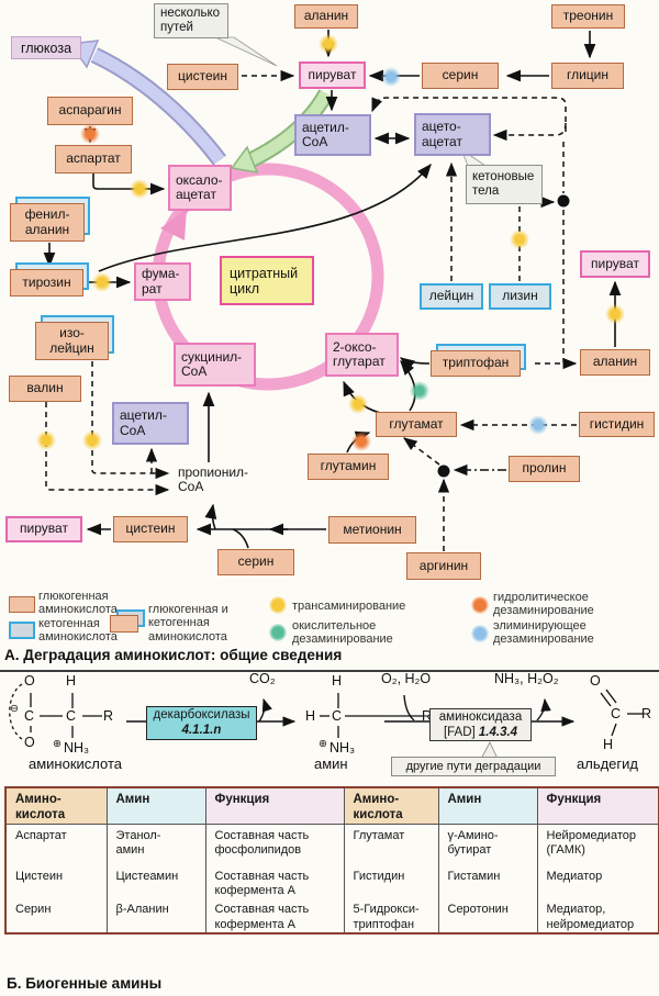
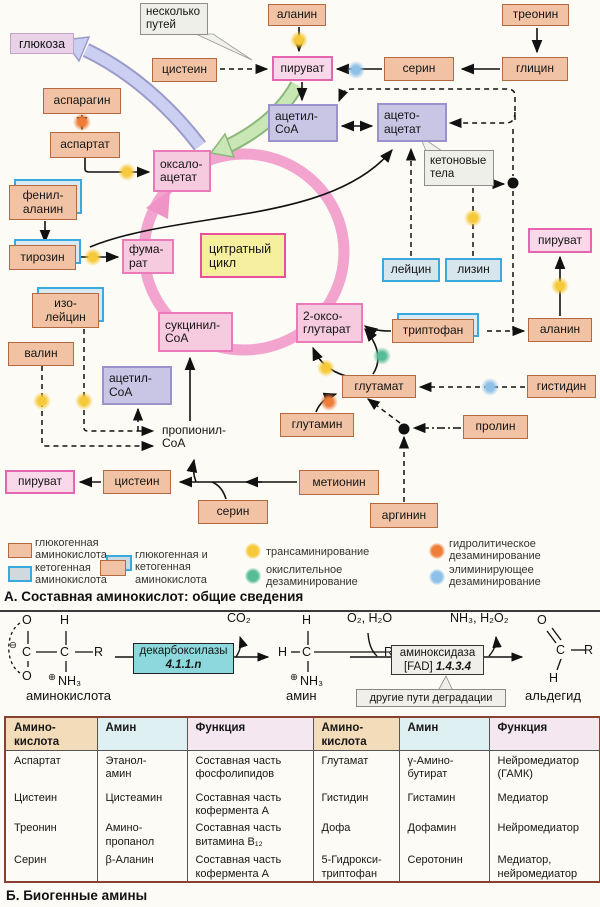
  глюкоза
  несколько
  путей
  аланин
  треонин
  цистеин
  пируват
  серин
  глицин
  ацетил-
  CoA
  ацето-
  ацетат
  кетоновые
  тела
  оксало-
  ацетат
  аспарагин
  аспартат
  фенил-
  аланин
  тирозин
  фума-
  рат
  цитратный
  цикл
  изо-
  лейцин
  валин
  сукцинил-
  CoA
  ацетил-
  CoA
  пропионил-
  CoA
  2-оксо-
  глутарат
  лейцин
  лизин
  пируват
  аланин
  триптофан
  глутамат
  гистидин
  глутамин
  пролин
  метионин
  аргинин
  пируват
  цистеин
  серин
  глюкогенная
  аминокислота
  кетогенная
  аминокислота
  глюкогенная и
  кетогенная
  аминокислота
  трансаминирование
  окислительное
  дезаминирование
  гидролитическое
  дезаминирование
  элиминирующее
  дезаминирование
- А. Деградация аминокислот: общие сведения
+ А. Составная аминокислот: общие сведения
  O
  H
  ⊖
  C
  C
  R
  O
  ⊕
  NH₃
  H
  H
  C
  R
  ⊕
  NH₃
  O
  C
  R
  H
  CO₂
  O₂, H₂O
  NH₃, H₂O₂
  декарбоксилазы
  4.1.1.n
  аминоксидаза
  [FAD] 1.4.3.4
  другие пути деградации
  аминокислота
  амин
  альдегид
  Амино- кислота	Амин	Функция	Амино- кислота	Амин	Функция
  Аспартат	Этанол- амин	Составная часть фосфолипидов	Глутамат	γ-Амино- бутират	Нейромедиатор (ГАМК)
  Цистеин	Цистеамин	Составная часть кофермента А	Гистидин	Гистамин	Медиатор
+ Треонин	Амино- пропанол	Составная часть витамина B₁₂	Дофа	Дофамин	Нейромедиатор
  Серин	β-Аланин	Составная часть кофермента А	5-Гидрокси- триптофан	Серотонин	Медиатор, нейромедиатор
  Б. Биогенные амины
